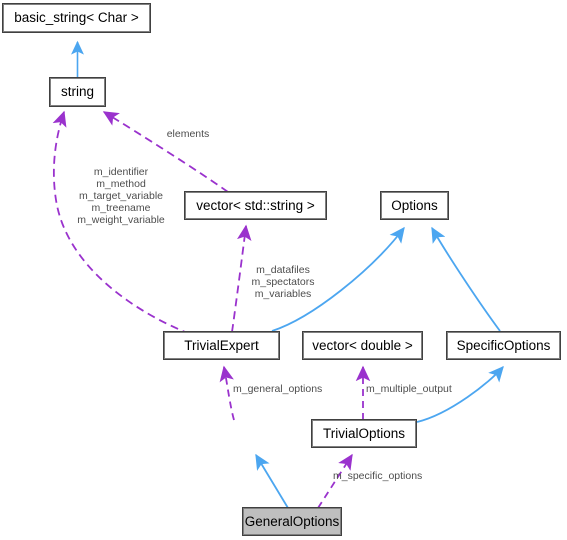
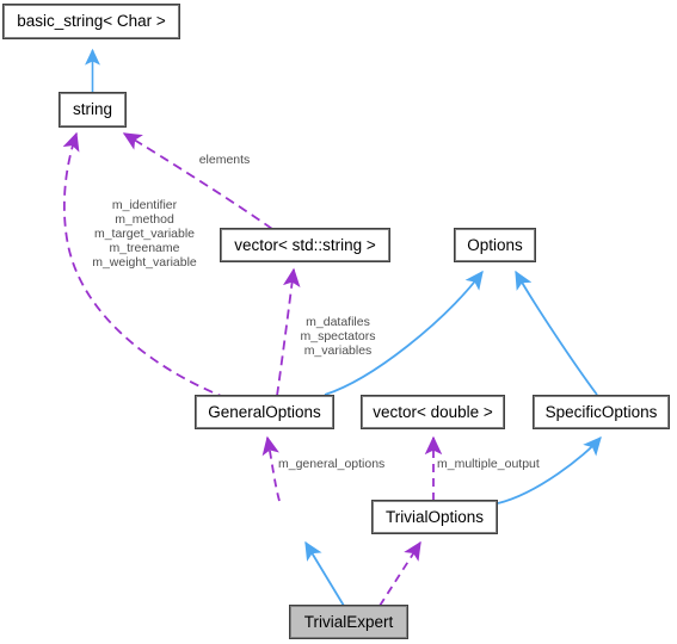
  basic_string< Char >
  string
  vector< std::string >
  Options
- TrivialExpert
+ GeneralOptions
  vector< double >
  SpecificOptions
  TrivialOptions
- GeneralOptions
+ TrivialExpert
  elements
  m_identifier
  m_method
  m_target_variable
  m_treename
  m_weight_variable
  m_datafiles
  m_spectators
  m_variables
  m_general_options
  m_multiple_output
- m_specific_options
